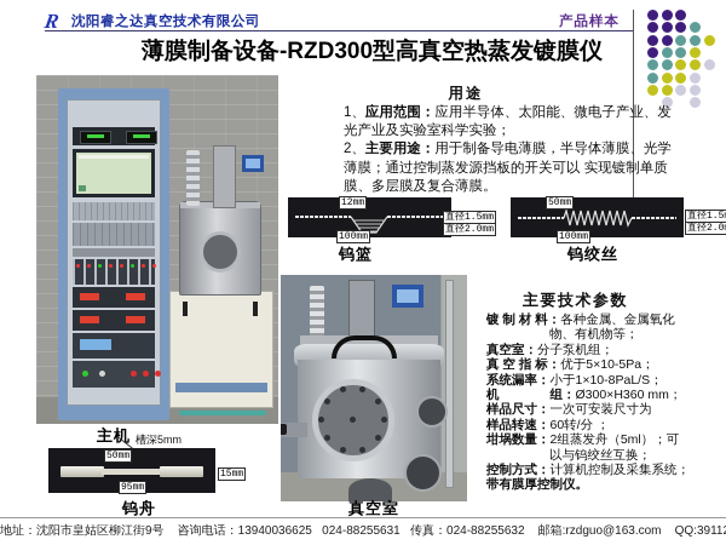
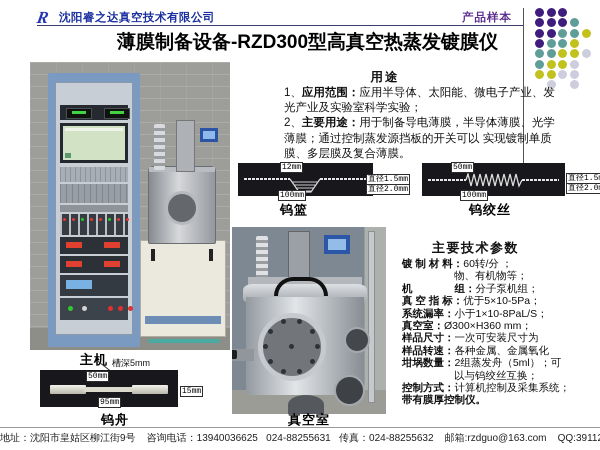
  沈阳睿之达真空技术有限公司
  产品样本
  薄膜制备设备-RZD300型高真空热蒸发镀膜仪
  用途
  1、应用范围：应用半导体、太阳能、微电子产业、发
  光产业及实验室科学实验；
  2、主要用途：用于制备导电薄膜，半导体薄膜、光学
  薄膜；通过控制蒸发源挡板的开关可以 实现镀制单质
  膜、多层膜及复合薄膜。
  12mm
  100mm
  直径1.5mm
  直径2.0mm
  钨篮
  50mm
  100mm
  直径1.5
  直径2.0
  钨绞丝
  主机
  真空室
  槽深5mm
  50mm
  95mm
  15mm
  钨舟
  主要技术参数
- 镀 制 材 料：各种金属、金属氧化
+ 镀 制 材 料：60转/分 ；
  物、有机物等；
- 真空室：分子泵机组；
+ 机 组：分子泵机组；
  真 空 指 标：优于5×10-5Pa；
  系统漏率：小于1×10-8PaL/S；
- 机 组：Ø300×H360 mm；
+ 真空室：Ø300×H360 mm；
  样品尺寸：一次可安装尺寸为
- 样品转速：60转/分 ；
+ 样品转速：各种金属、金属氧化
  坩埚数量：2组蒸发舟（5ml）；可
  以与钨绞丝互换；
  控制方式：计算机控制及采集系统；
  带有膜厚控制仪。
  地址：沈阳市皇姑区柳江街9号 咨询电话：13940036625 024-88255631 传真：024-88255632 邮箱:rzdguo@163.com QQ:3911
